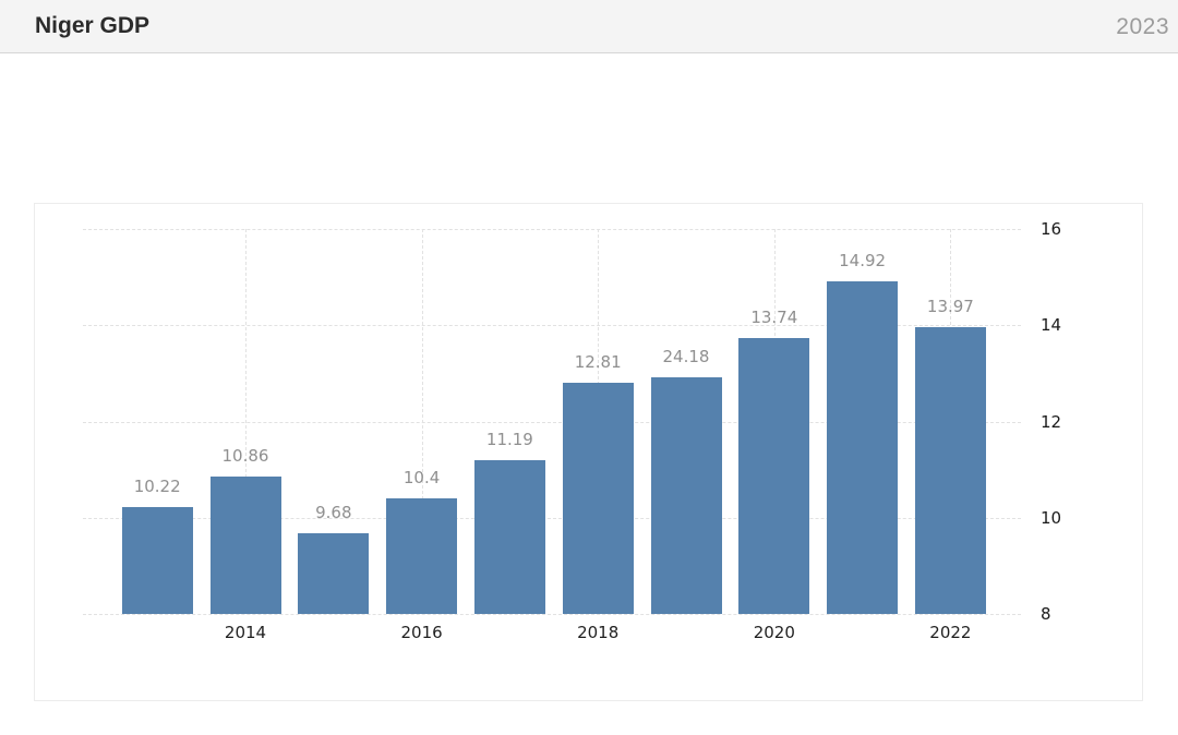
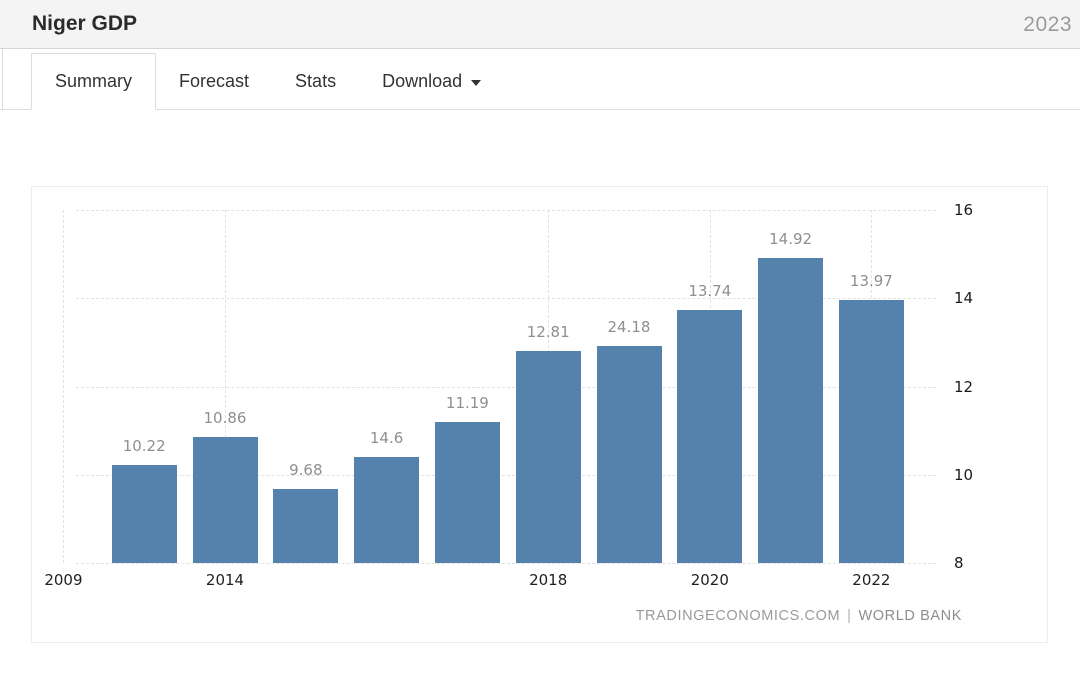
  Niger GDP
  2023
+ Summary
+ Forecast
+ Stats
+ Download
  8
  10
  12
  14
  16
  2014
- 2016
+ 2009
  2018
  2020
  2022
  10.22
  10.86
  9.68
- 10.4
+ 14.6
  11.19
  12.81
  24.18
  13.74
  14.92
  13.97
+ TRADINGECONOMICS.COM | WORLD BANK
